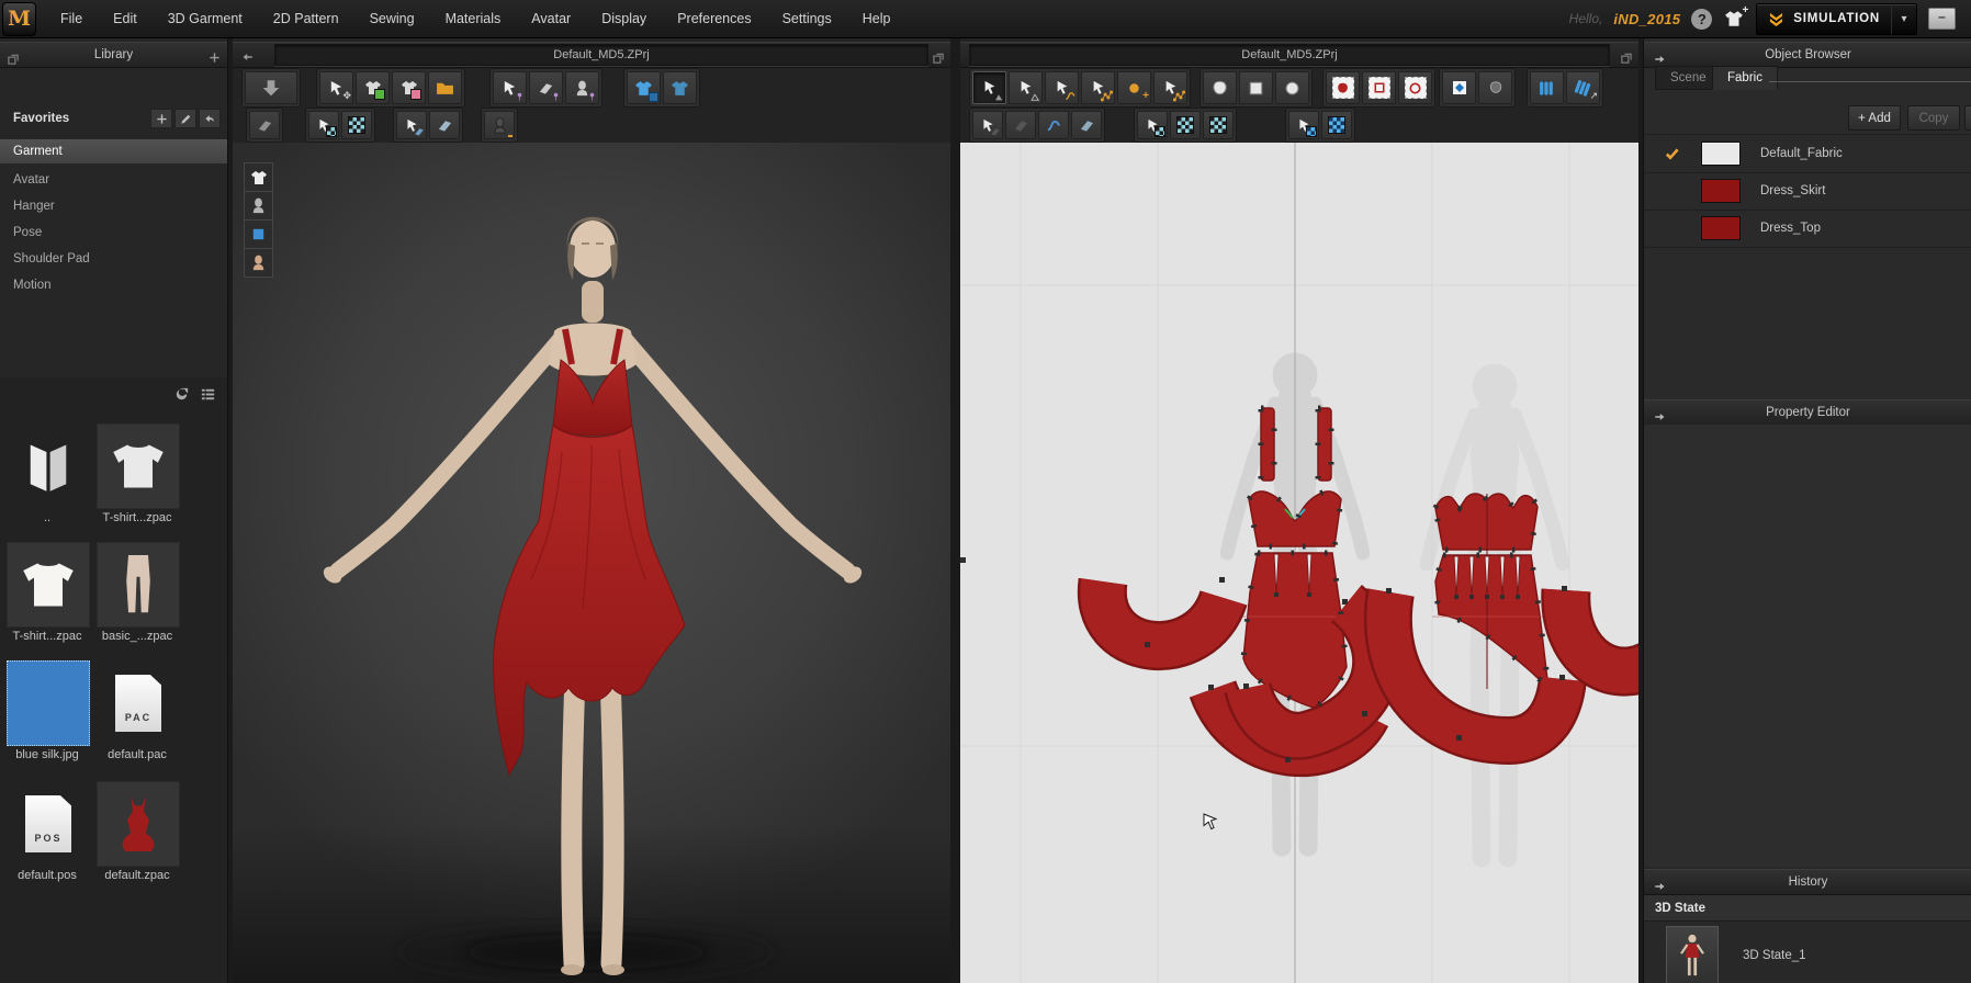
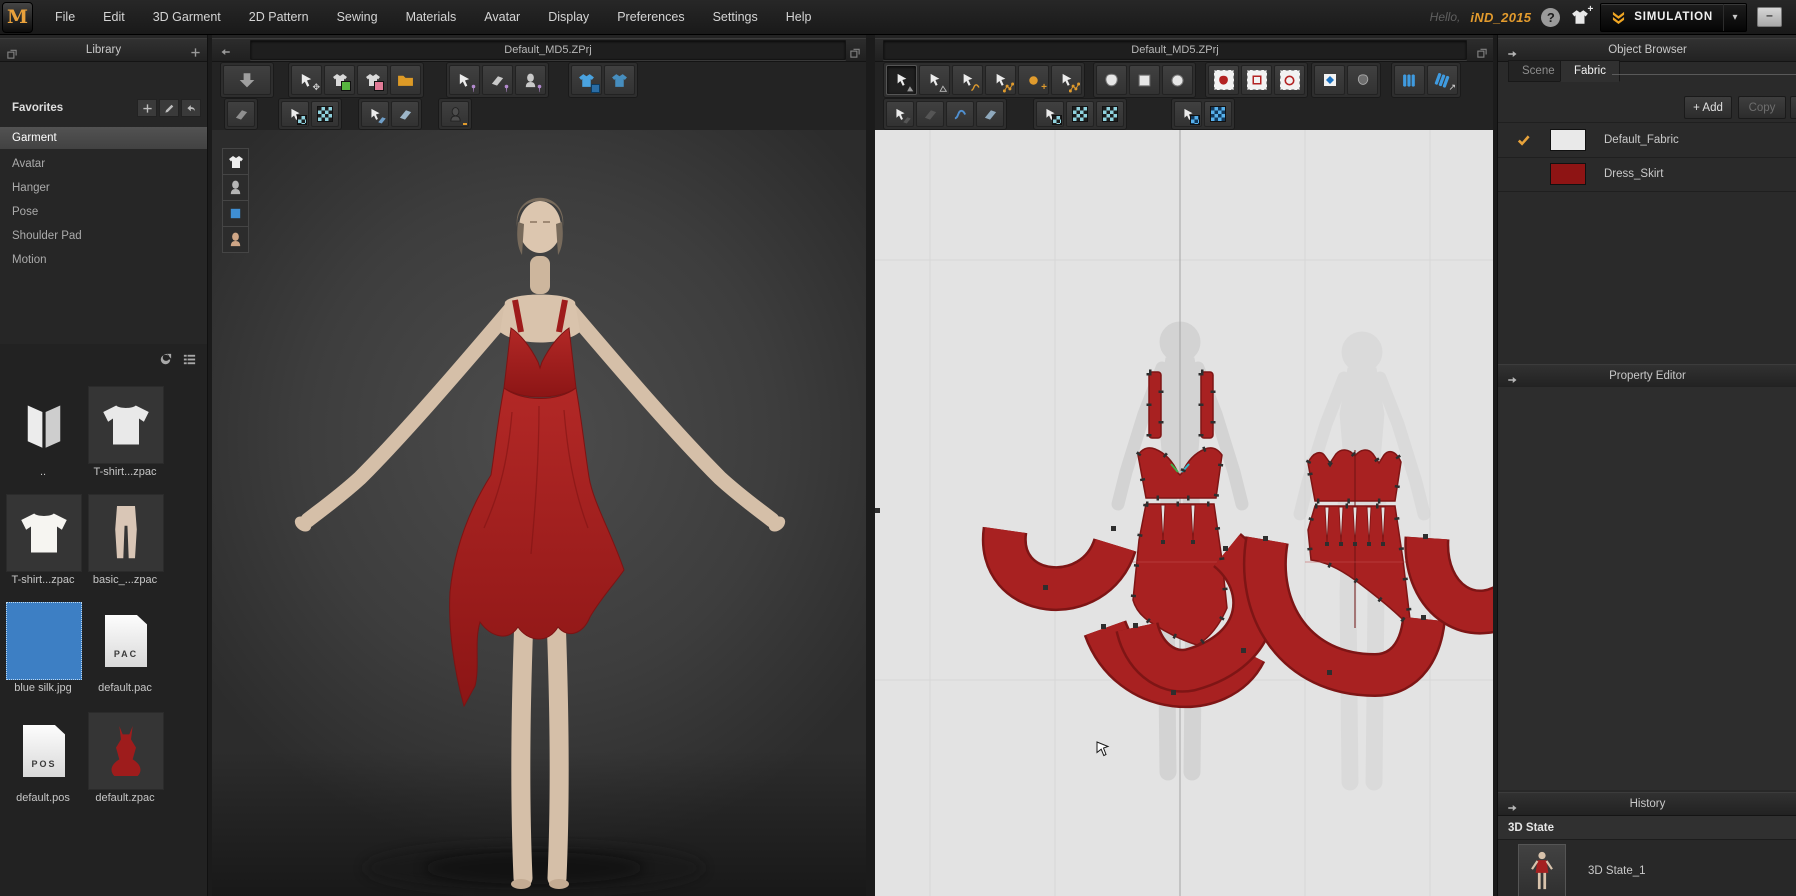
  M
  File
  Edit
  3D Garment
  2D Pattern
  Sewing
  Materials
  Avatar
  Display
  Preferences
  Settings
  Help
  Hello,
  iND_2015
  ?
  +
  SIMULATION
  ▾
  –
  Library
  Favorites
  Garment
  Avatar
  Hanger
  Pose
  Shoulder Pad
  Motion
  ..
  T-shirt...zpac
  T-shirt...zpac
  basic_...zpac
  blue silk.jpg
  PAC
  default.pac
  POS
  default.pos
  default.zpac
  Default_MD5.ZPrj
  ✥
  Default_MD5.ZPrj
  +
  ↗
  Object Browser
  Scene
  Fabric
  + Add
  Copy
  Default_Fabric
  Dress_Skirt
- Dress_Top
  Property Editor
  History
  3D State
  3D State_1
